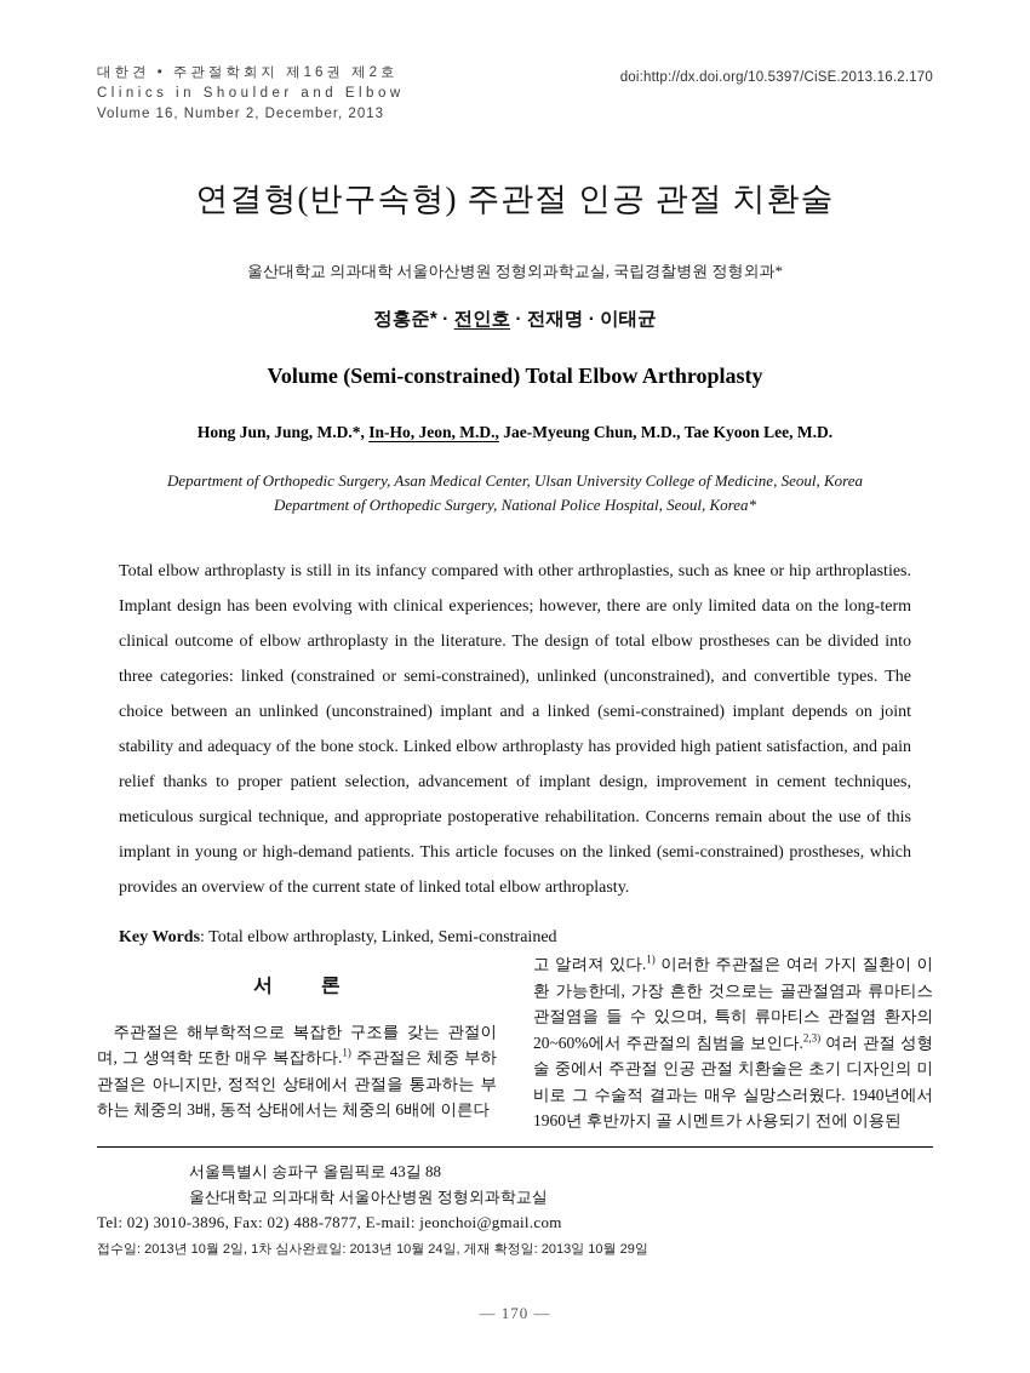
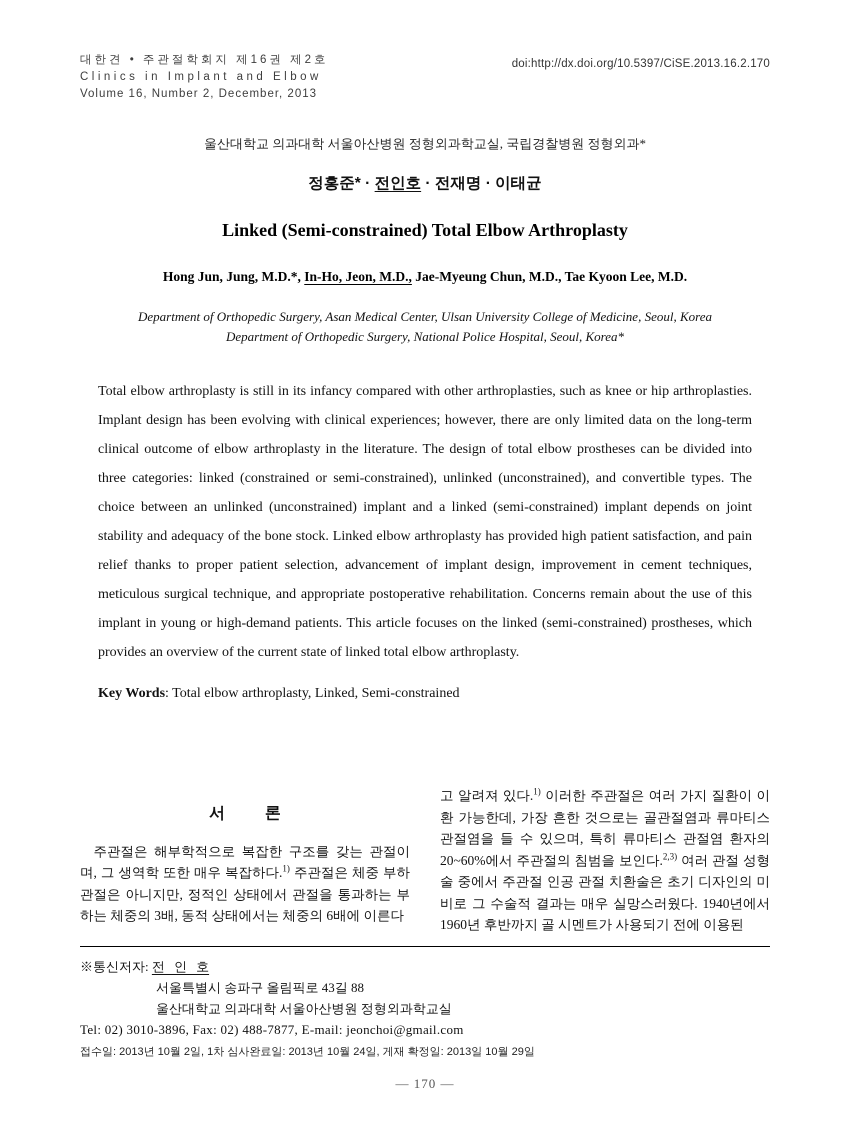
  대한견 • 주관절학회지 제16권 제2호
- Clinics in Shoulder and Elbow
+ Clinics in Implant and Elbow
  Volume 16, Number 2, December, 2013
  doi:http://dx.doi.org/10.5397/CiSE.2013.16.2.170
- 연결형(반구속형) 주관절 인공 관절 치환술
  울산대학교 의과대학 서울아산병원 정형외과학교실, 국립경찰병원 정형외과*
  정홍준* · 전인호 · 전재명 · 이태균
- Volume (Semi-constrained) Total Elbow Arthroplasty
+ Linked (Semi-constrained) Total Elbow Arthroplasty
  Hong Jun, Jung, M.D.*, In-Ho, Jeon, M.D., Jae-Myeung Chun, M.D., Tae Kyoon Lee, M.D.
  Department of Orthopedic Surgery, Asan Medical Center, Ulsan University College of Medicine, Seoul, Korea
  Department of Orthopedic Surgery, National Police Hospital, Seoul, Korea*
  Total elbow arthroplasty is still in its infancy compared with other arthroplasties, such as knee or hip arthroplasties. Implant design has been evolving with clinical experiences; however, there are only limited data on the long-term clinical outcome of elbow arthroplasty in the literature. The design of total elbow prostheses can be divided into three categories: linked (constrained or semi-constrained), unlinked (unconstrained), and convertible types. The choice between an unlinked (unconstrained) implant and a linked (semi-constrained) implant depends on joint stability and adequacy of the bone stock. Linked elbow arthroplasty has provided high patient satisfaction, and pain relief thanks to proper patient selection, advancement of implant design, improvement in cement techniques, meticulous surgical technique, and appropriate postoperative rehabilitation. Concerns remain about the use of this implant in young or high-demand patients. This article focuses on the linked (semi-constrained) prostheses, which provides an overview of the current state of linked total elbow arthroplasty.
  Key Words: Total elbow arthroplasty, Linked, Semi-constrained
  서 론
  주관절은 해부학적으로 복잡한 구조를 갖는 관절이며, 그 생역학 또한 매우 복잡하다.1) 주관절은 체중 부하 관절은 아니지만, 정적인 상태에서 관절을 통과하는 부하는 체중의 3배, 동적 상태에서는 체중의 6배에 이른다
  고 알려져 있다.1) 이러한 주관절은 여러 가지 질환이 이환 가능한데, 가장 흔한 것으로는 골관절염과 류마티스 관절염을 들 수 있으며, 특히 류마티스 관절염 환자의 20~60%에서 주관절의 침범을 보인다.2,3) 여러 관절 성형술 중에서 주관절 인공 관절 치환술은 초기 디자인의 미비로 그 수술적 결과는 매우 실망스러웠다. 1940년에서 1960년 후반까지 골 시멘트가 사용되기 전에 이용된
+ ※통신저자: 전 인 호
  서울특별시 송파구 올림픽로 43길 88
  울산대학교 의과대학 서울아산병원 정형외과학교실
  Tel: 02) 3010-3896, Fax: 02) 488-7877, E-mail: jeonchoi@gmail.com
  접수일: 2013년 10월 2일, 1차 심사완료일: 2013년 10월 24일, 게재 확정일: 2013일 10월 29일
  — 170 —
